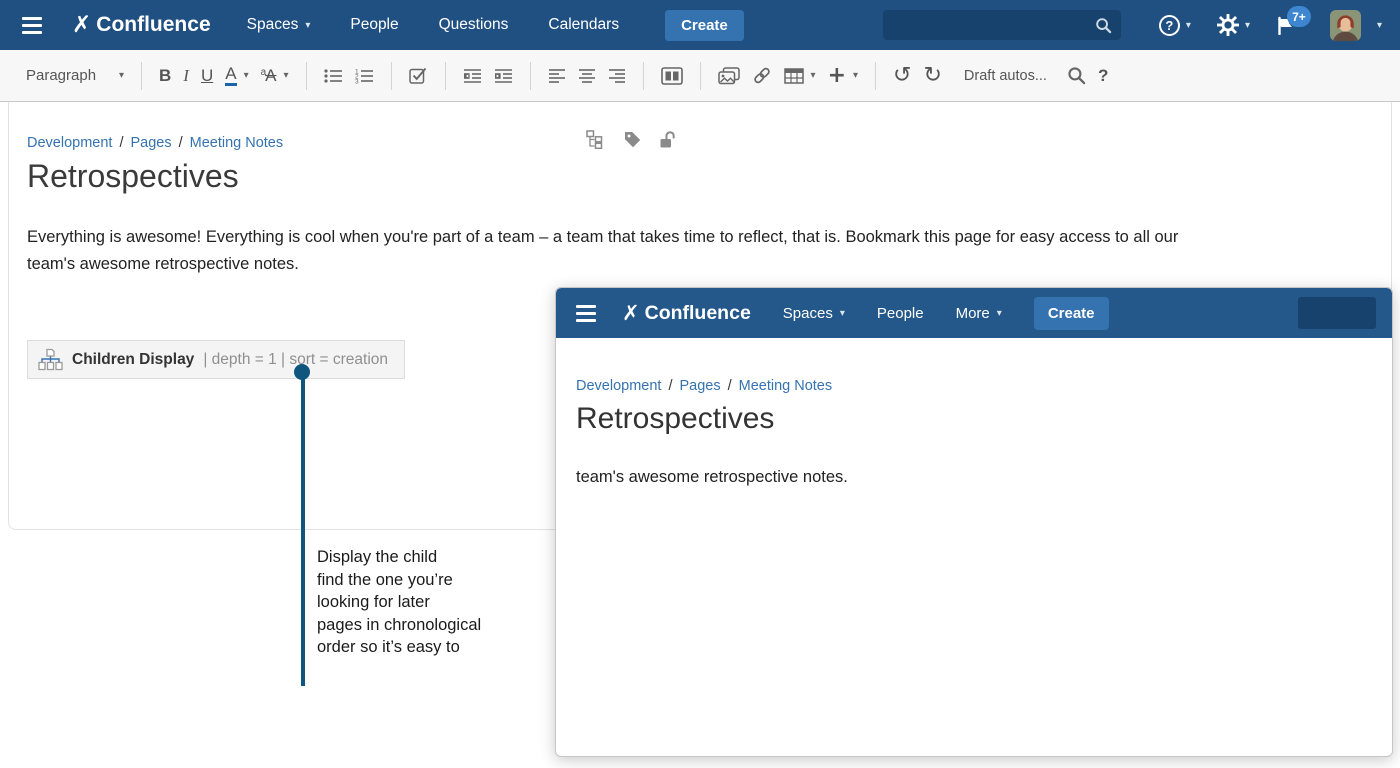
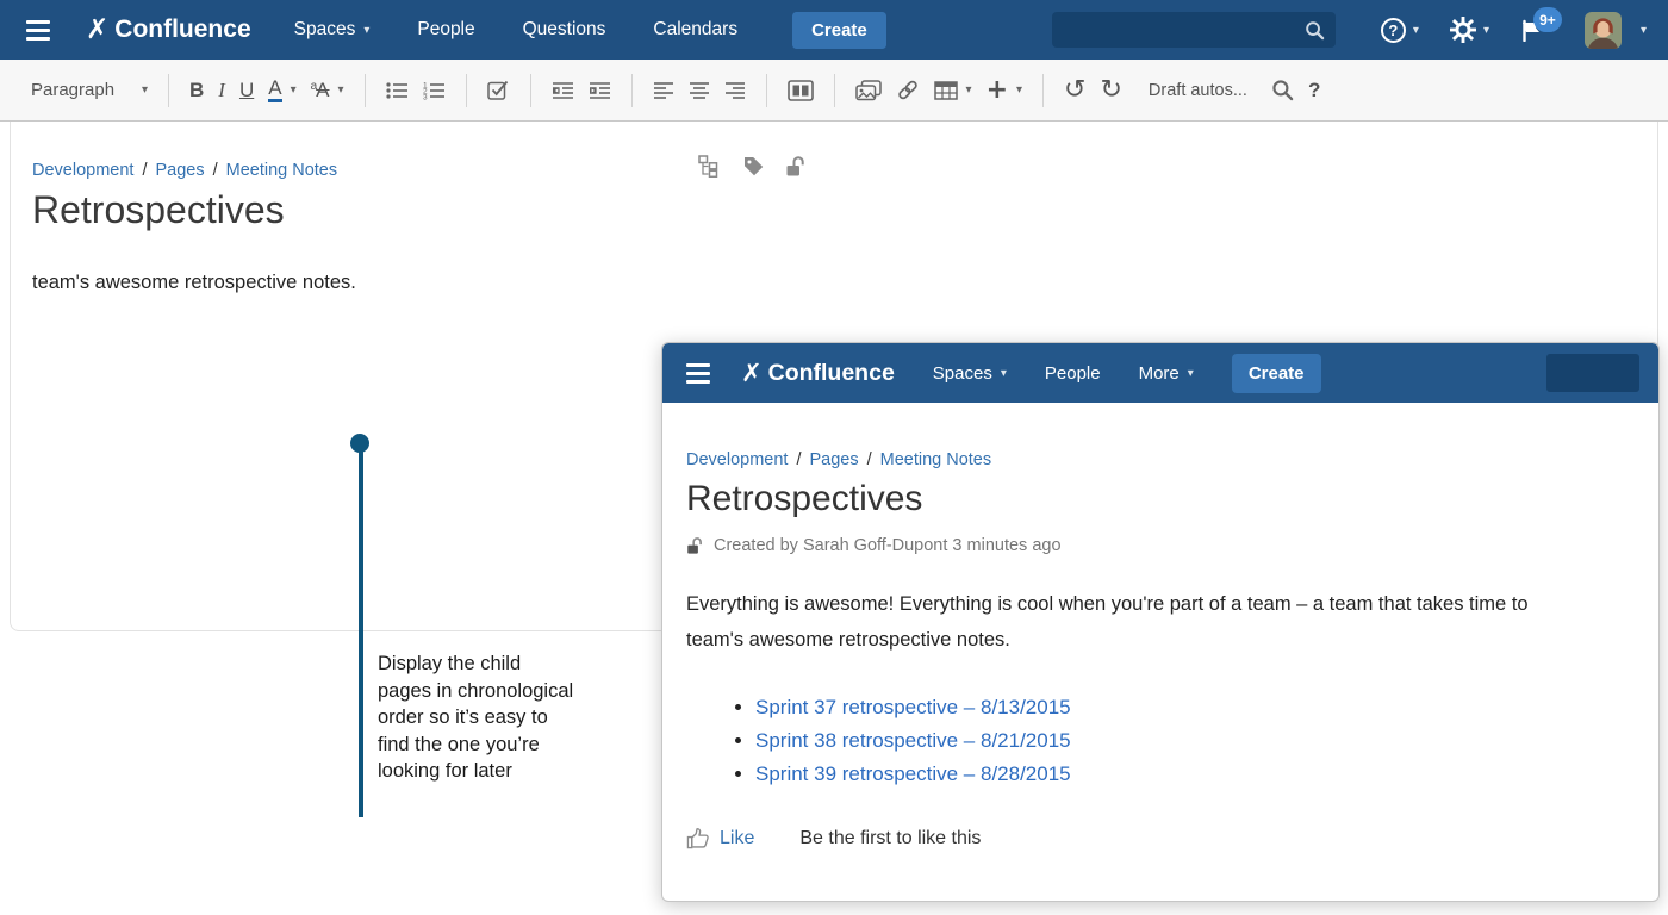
  ✗
  Confluence
  Spaces
  ▾
  People
  Questions
  Calendars
  Create
  ?
  ▾
  ▾
- 7+
+ 9+
  ▾
  Paragraph
  ▾
  B
  I
  U
  A
  ▾
  aA
  ▾
  ▾
  +
  ▾
  ↺
  ↻
  Draft autos...
  ?
  Development
  /
  Pages
  /
  Meeting Notes
  Retrospectives
- Everything is awesome! Everything is cool when you're part of a team – a team that takes time to reflect, that is. Bookmark this page for easy access to all our
  team's awesome retrospective notes.
- Children Display
- | depth = 1 | sort = creation
  Display the child
- find the one you’re
+ pages in chronological
- looking for later
+ order so it’s easy to
- pages in chronological
+ find the one you’re
- order so it’s easy to
+ looking for later
  ✗
  Confluence
  Spaces
  ▾
  People
  More
  ▾
  Create
  Development
  /
  Pages
  /
  Meeting Notes
  Retrospectives
+ Created by Sarah Goff-Dupont 3 minutes ago
+ Everything is awesome! Everything is cool when you're part of a team – a team that takes time to
  team's awesome retrospective notes.
+ Sprint 37 retrospective – 8/13/2015
+ Sprint 38 retrospective – 8/21/2015
+ Sprint 39 retrospective – 8/28/2015
+ Like
+ Be the first to like this
